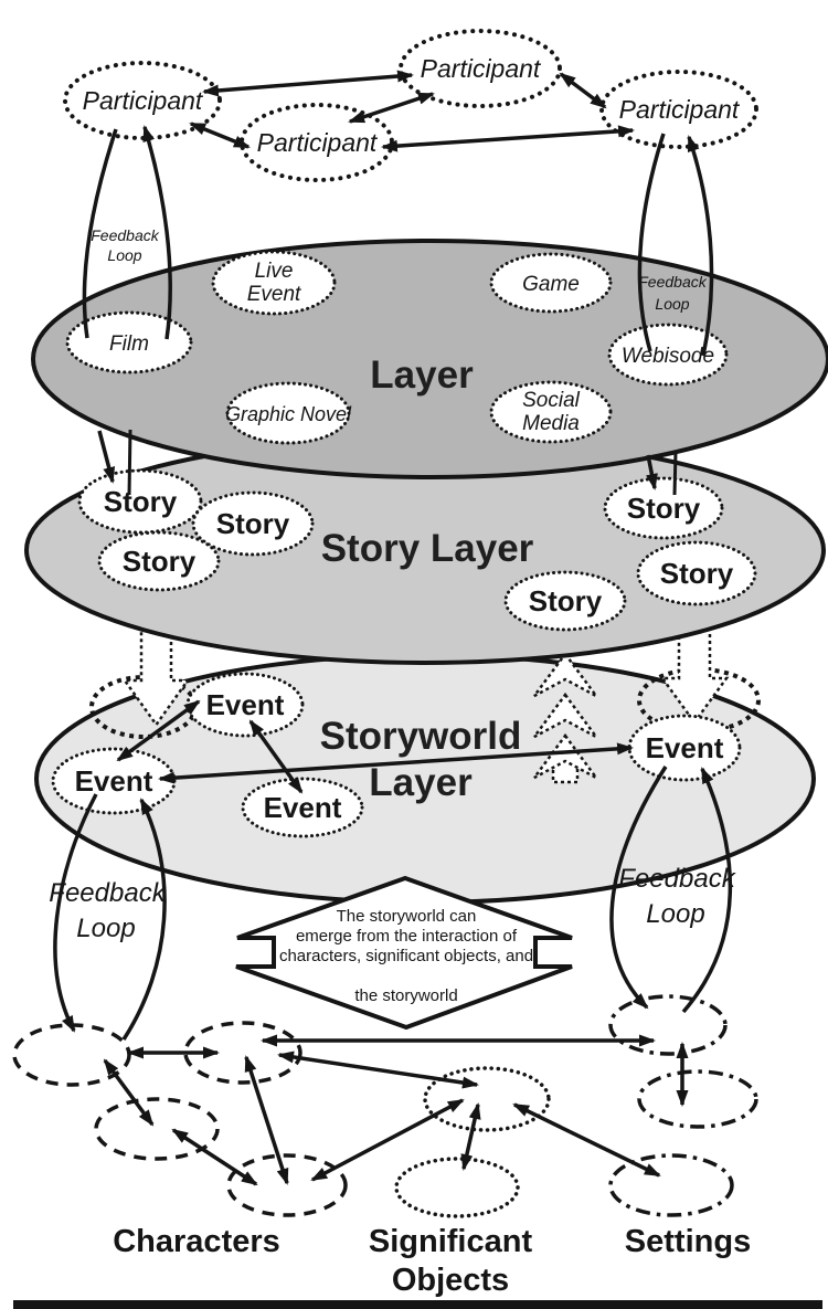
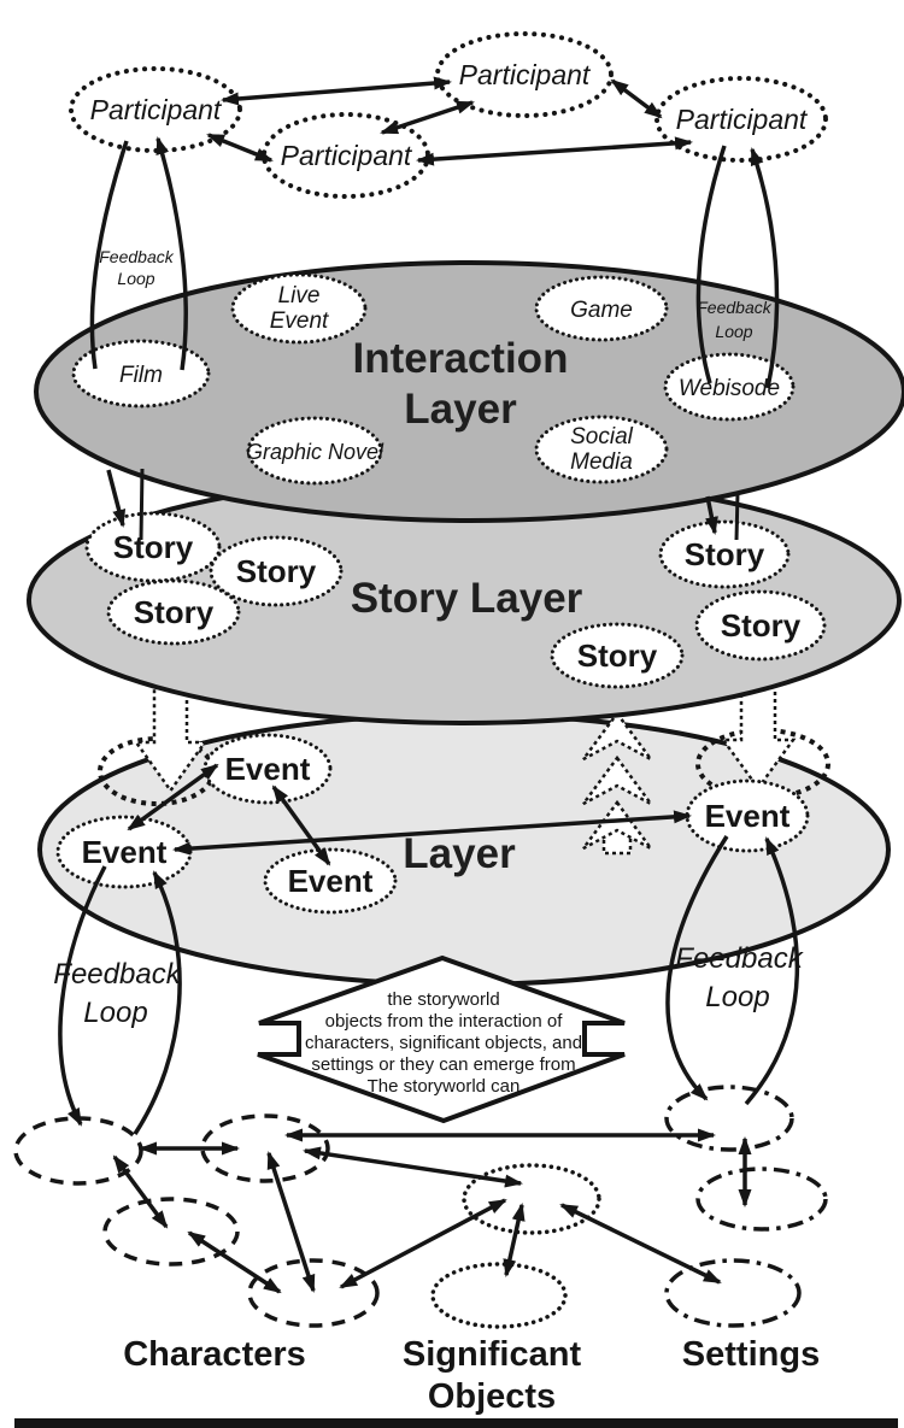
  Story Layer
  Story
  Story
  Story
  Story
  Story
  Story
+ Interaction
  Layer
  Live
  Event
  Game
  Film
  Webisode
  Graphic Novel
  Social
  Media
- Storyworld
  Layer
  Event
  Event
  Event
  Event
  Participant
  Participant
  Participant
  Participant
  Feedback
  Loop
  Feedback
  Loop
- The storyworld can
+ the storyworld
- emerge from the interaction of
+ objects from the interaction of
  characters, significant objects, and
+ settings or they can emerge from
- the storyworld
+ The storyworld can
  Characters
  Significant
  Objects
  Settings
  Feedback
  Loop
  Feedback
  Loop
